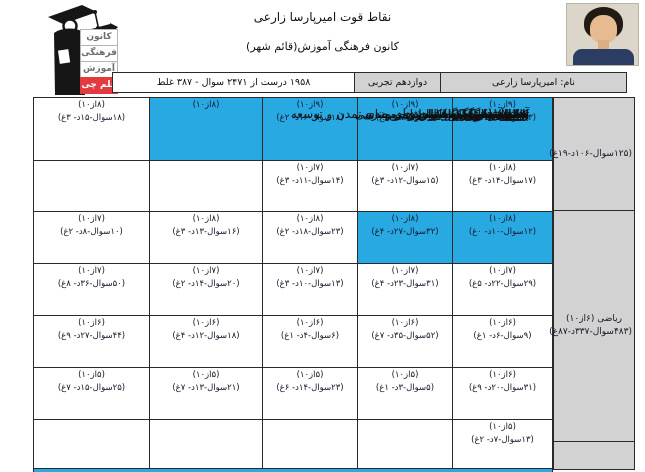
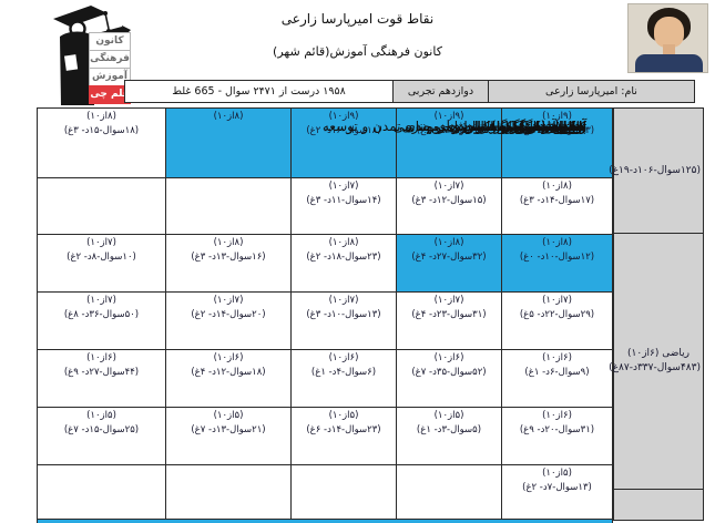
  کانون
  فرهنگی
  آموزش
  لم چی
  نقاط قوت امیرپارسا زارعی
  کانون فرهنگی آموزش(قائم شهر)
- ۱۹۵۸ درست از ۲۴۷۱ سوال - ۳۸۷ غلط
+ ۱۹۵۸ درست از ۲۴۷۱ سوال - 665 غلط
  دوازدهم تجربی
  نام: امیرپارسا زارعی
  منابع آب و خاک
  (۹از۱۰)
  (۱۳سوال-۱۲د- ۱غ)
  ترکیبی
  (۹از۱۰)
  (۹سوال-۸د- ۱غ)
  زمین شناسی و سازه های مهندسی
  (۹از۱۰)
  (۱۸سوال-۱۶د- ۲غ)
  آفرینش کیهان و تکوین زمین
  (۸از۱۰)
  منابع معدنی وذخایرانرژی-زیربنای تمدن و توسعه
  (۸از۱۰)
  (۱۸سوال-۱۵د- ۳غ)
  و سلامت
  (۸از۱۰)
  (۱۷سوال-۱۴د- ۳غ)
  پویایی زمین
  (۷از۱۰)
  (۱۵سوال-۱۲د- ۳غ)
  زمین شناسی ایران
  (۷از۱۰)
  (۱۴سوال-۱۱د- ۳غ)
  احتمال
  (۸از۱۰)
  (۱۲سوال-۱۰د- ۰غ)
  حد و پیوستگی
  (۸از۱۰)
  (۳۲سوال-۲۷د- ۴غ)
  مجموعه ، الگو ، دنباله
  (۸از۱۰)
  (۲۳سوال-۱۸د- ۲غ)
+ آمار
  (۸از۱۰)
  (۱۶سوال-۱۳د- ۳غ)
  تابع
  (۷از۱۰)
  (۱۰سوال-۸د- ۲غ)
  هندسه (دوازدهم)
  (۷از۱۰)
  (۲۹سوال-۲۲د- ۵غ)
  (۷از۱۰)
  (۳۱سوال-۲۳د- ۴غ)
  معادله ها و نامعادله ها
  (۷از۱۰)
  (۱۳سوال-۱۰د- ۳غ)
  هندسه (یازدهم)
  (۷از۱۰)
  (۲۰سوال-۱۴د- ۲غ)
  مشتق
  (۷از۱۰)
  (۵۰سوال-۳۶د- ۸غ)
  مثلثات
  (۶از۱۰)
  (۹سوال-۶د- ۱غ)
  کاربرد مشتق
  (۶از۱۰)
  (۵۲سوال-۳۵د- ۷غ)
  (۶از۱۰)
  (۶سوال-۴د- ۱غ)
  توان های گویا و عبارت های جبری
  (۶از۱۰)
  (۱۸سوال-۱۲د- ۴غ)
  (۶از۱۰)
  (۴۴سوال-۲۷د- ۹غ)
  (۶از۱۰)
  (۳۱سوال-۲۰د- ۹غ)
  (۵از۱۰)
  (۵سوال-۳د- ۱غ)
  توابع نمایی و لگاریتمی
  (۵از۱۰)
  (۲۳سوال-۱۴د- ۶غ)
  (۵از۱۰)
  (۲۱سوال-۱۳د- ۷غ)
  شمارش ، بدون شمارش
  (۵از۱۰)
  (۲۵سوال-۱۵د- ۷غ)
  هندسه تحلیلی
  (۵از۱۰)
  (۱۳سوال-۷د- ۲غ)
  (۱۲۵سوال-۱۰۶د-۱۹غ)
  ریاضی (۶از۱۰)
  (۴۸۳سوال-۳۳۷د-۸۷غ)
